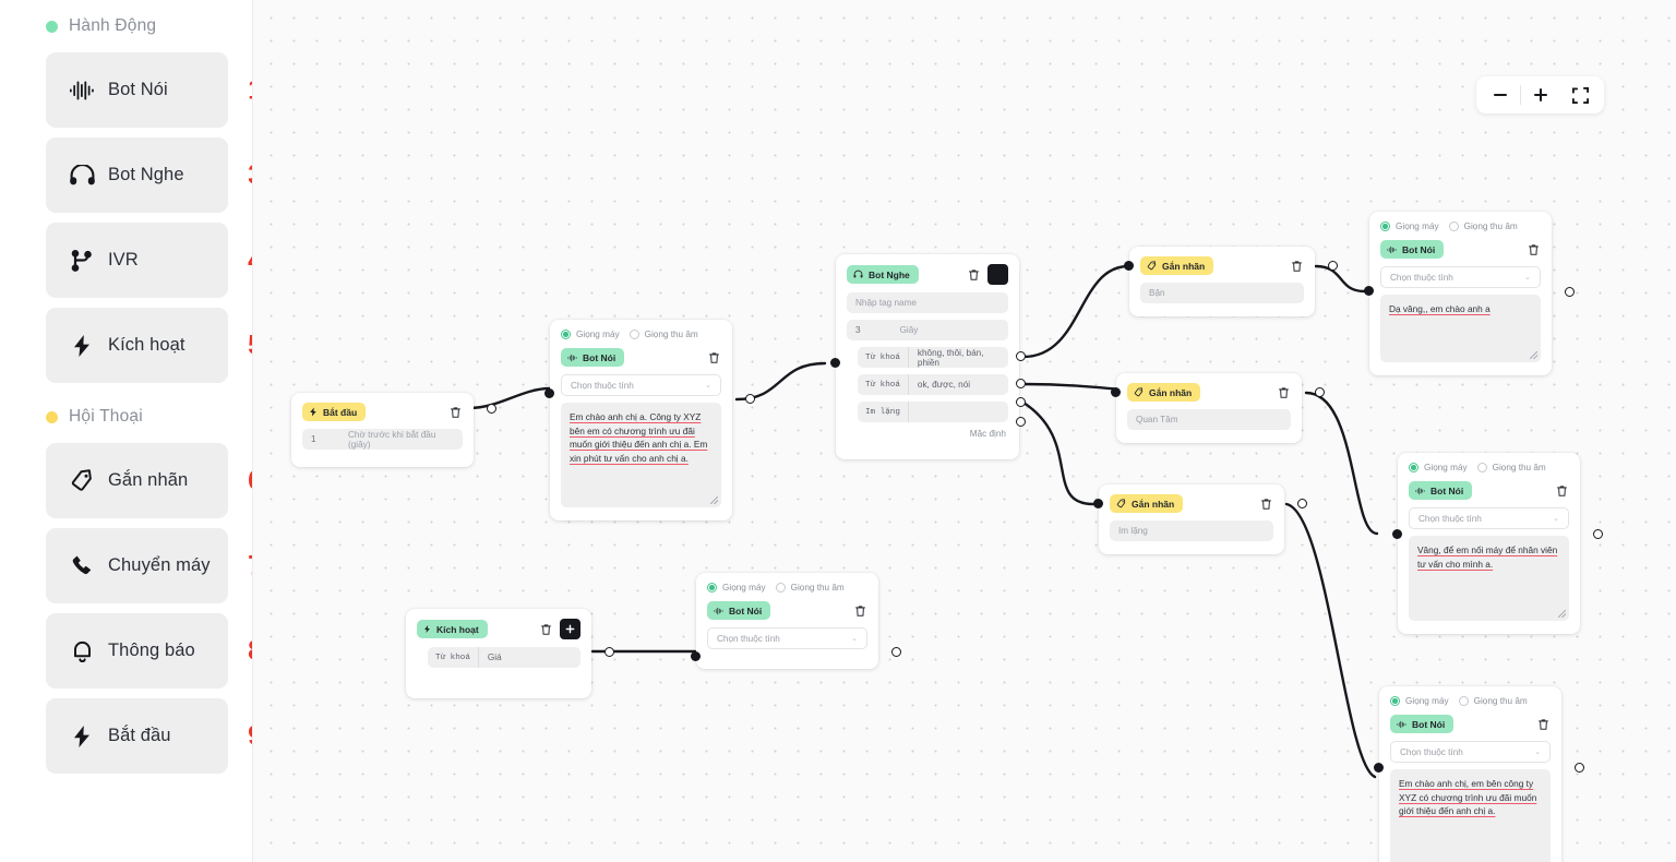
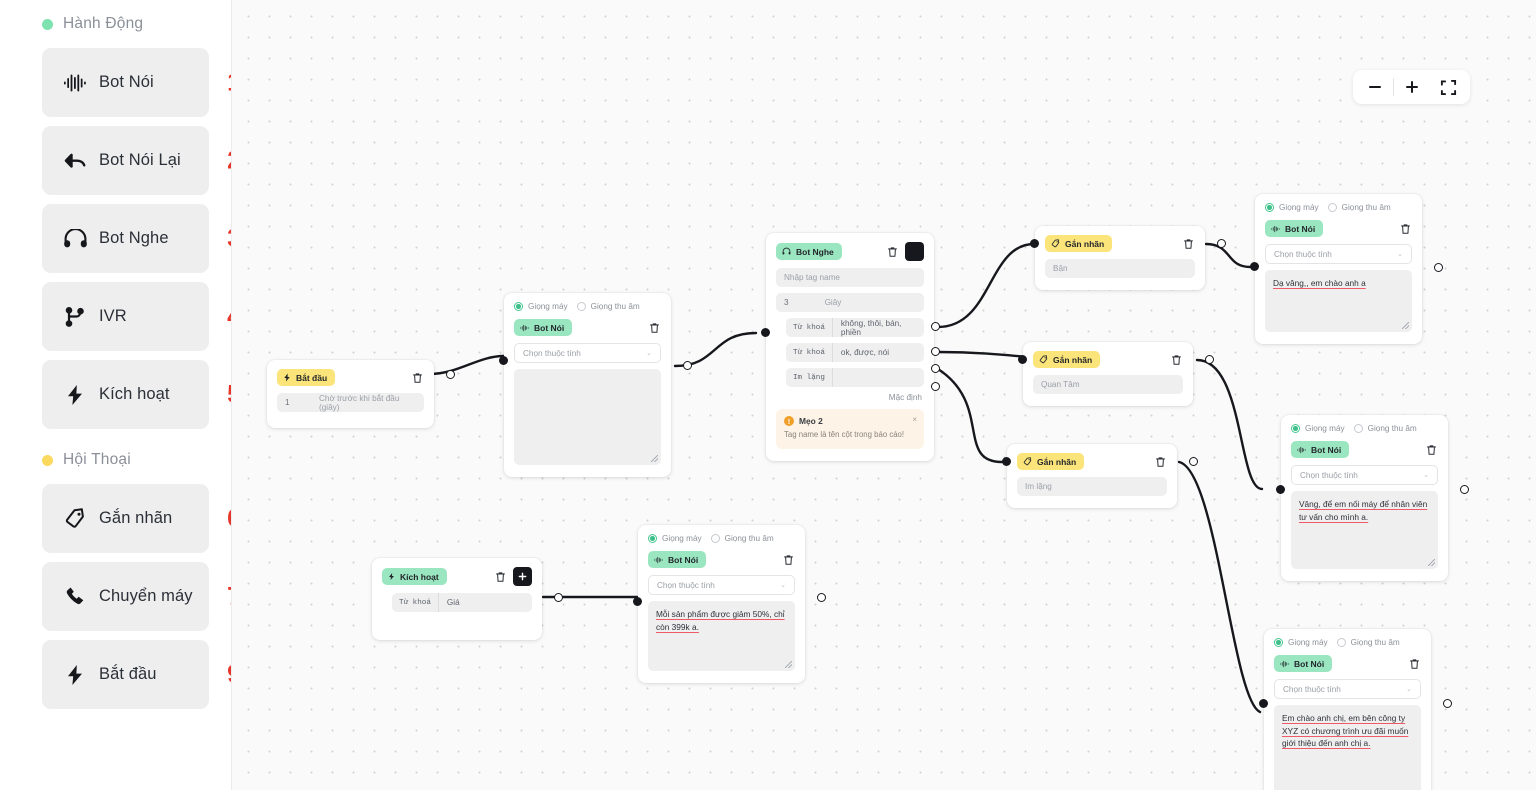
  Hành Động
  Bot Nói
+ Bot Nói Lại
  Bot Nghe
  IVR
  Kích hoạt
  Hội Thoại
  Gắn nhãn
  Chuyển máy
- Thông báo
  Bắt đầu
  Bắt đầu
  1
  Chờ trước khi bắt đầu (giây)
  Giọng máy
  Giọng thu âm
  Bot Nói
  Chọn thuộc tính
- Em chào anh chị a. Công ty XYZ bên em có chương trình ưu đãi muốn giới thiệu đến anh chị a. Em xin phút tư vấn cho anh chị a.
  Bot Nghe
  Nhập tag name
  3
  Giây
  Từ khoá
  không, thôi, bán, phiền
  Từ khoá
  ok, được, nói
  Im lặng
  Mặc định
+ !
+ Mẹo 2
+ ×
+ Tag name là tên cột trong báo cáo!
  Gắn nhãn
  Bận
  Gắn nhãn
  Quan Tâm
  Gắn nhãn
  Im lặng
  Giọng máy
  Giọng thu âm
  Bot Nói
  Chọn thuộc tính
  Dạ vâng,, em chào anh a
  Giọng máy
  Giọng thu âm
  Bot Nói
  Chọn thuộc tính
  Vâng, để em nối máy để nhân viên tư vấn cho mình a.
  Giọng máy
  Giọng thu âm
  Bot Nói
  Chọn thuộc tính
  Em chào anh chị, em bên công ty XYZ có chương trình ưu đãi muốn giới thiệu đến anh chị a.
  Kích hoạt
  Từ khoá
  Giá
  Giọng máy
  Giọng thu âm
  Bot Nói
  Chọn thuộc tính
+ Mỗi sản phẩm được giảm 50%, chỉ còn 399k a.
